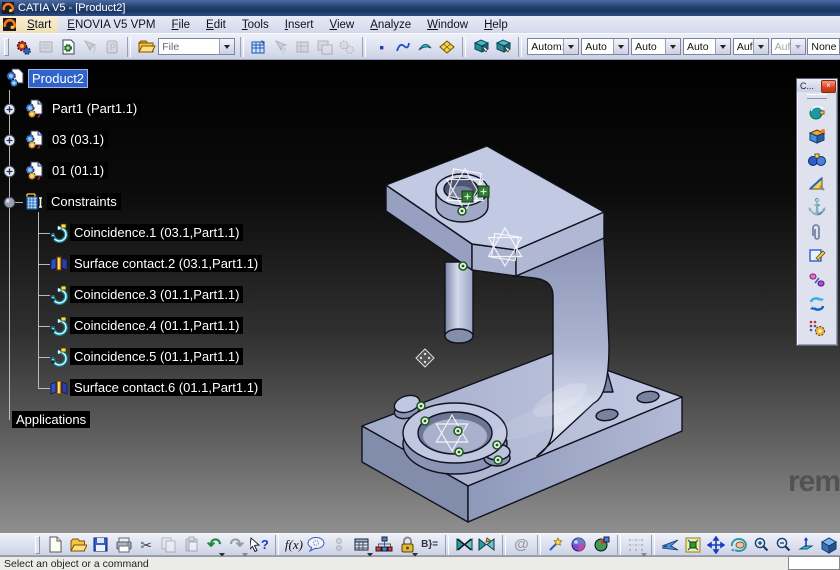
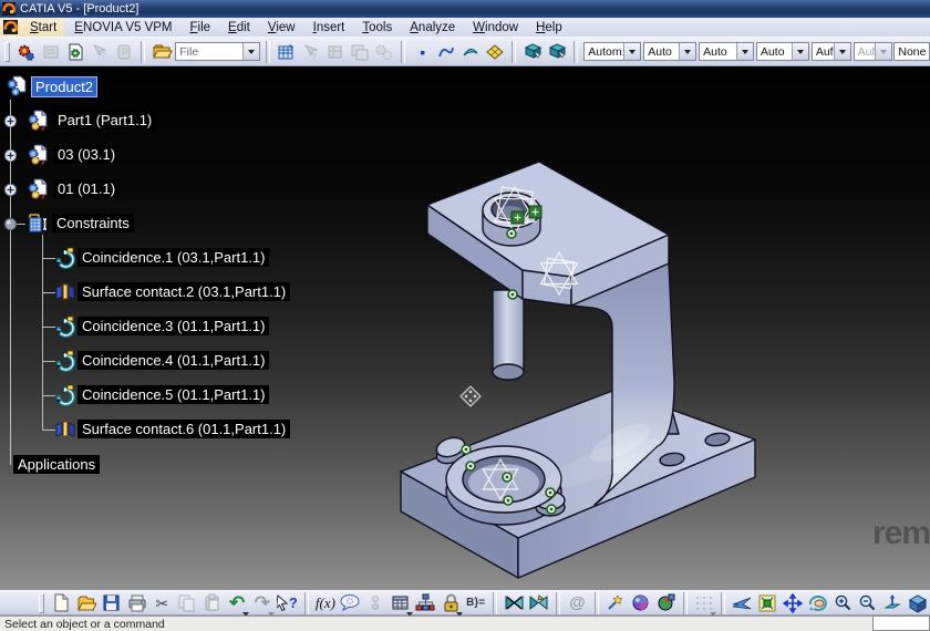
  CATIA V5 - [Product2]
  Start
  ENOVIA V5 VPM
  File
  Edit
- Tools
+ View
  Insert
- View
+ Tools
  Analyze
  Window
  Help
  ?
  P
  File
  ?
  Autom
  Auto
  Auto
  Auto
  Auf
  Auf
  None
  rem
  Product2
  Part1 (Part1.1)
  03 (03.1)
  01 (01.1)
  Constraints
  Coincidence.1 (03.1,Part1.1)
  Surface contact.2 (03.1,Part1.1)
  Coincidence.3 (01.1,Part1.1)
  Coincidence.4 (01.1,Part1.1)
  Coincidence.5 (01.1,Part1.1)
  Surface contact.6 (01.1,Part1.1)
  Applications
- C...
- ×
- ⚓
  ✂
  ↶
  ↷
  ?
  f(x)
  B}=
  @
  Select an object or a command
